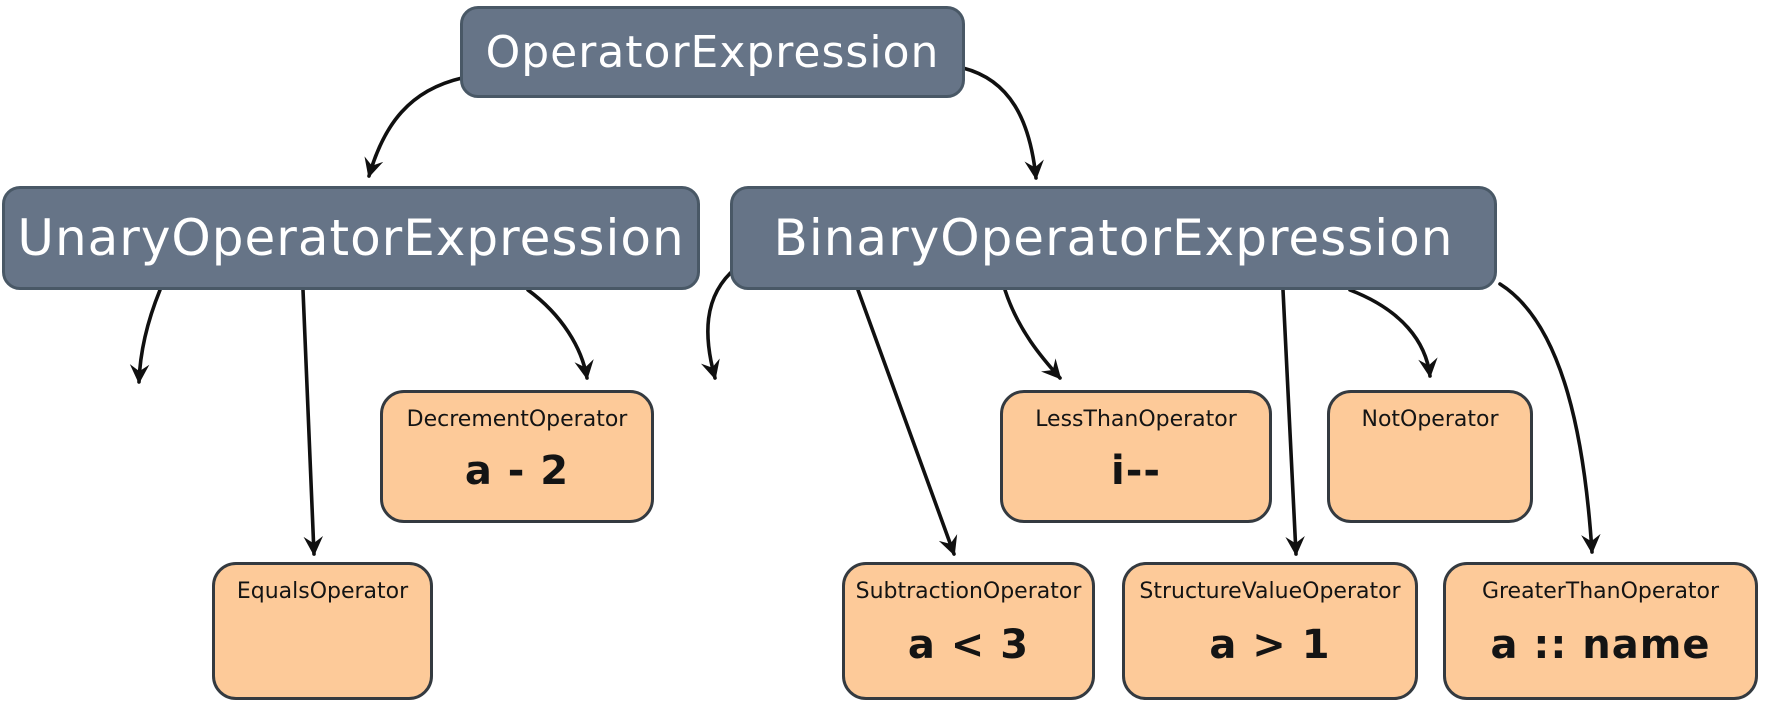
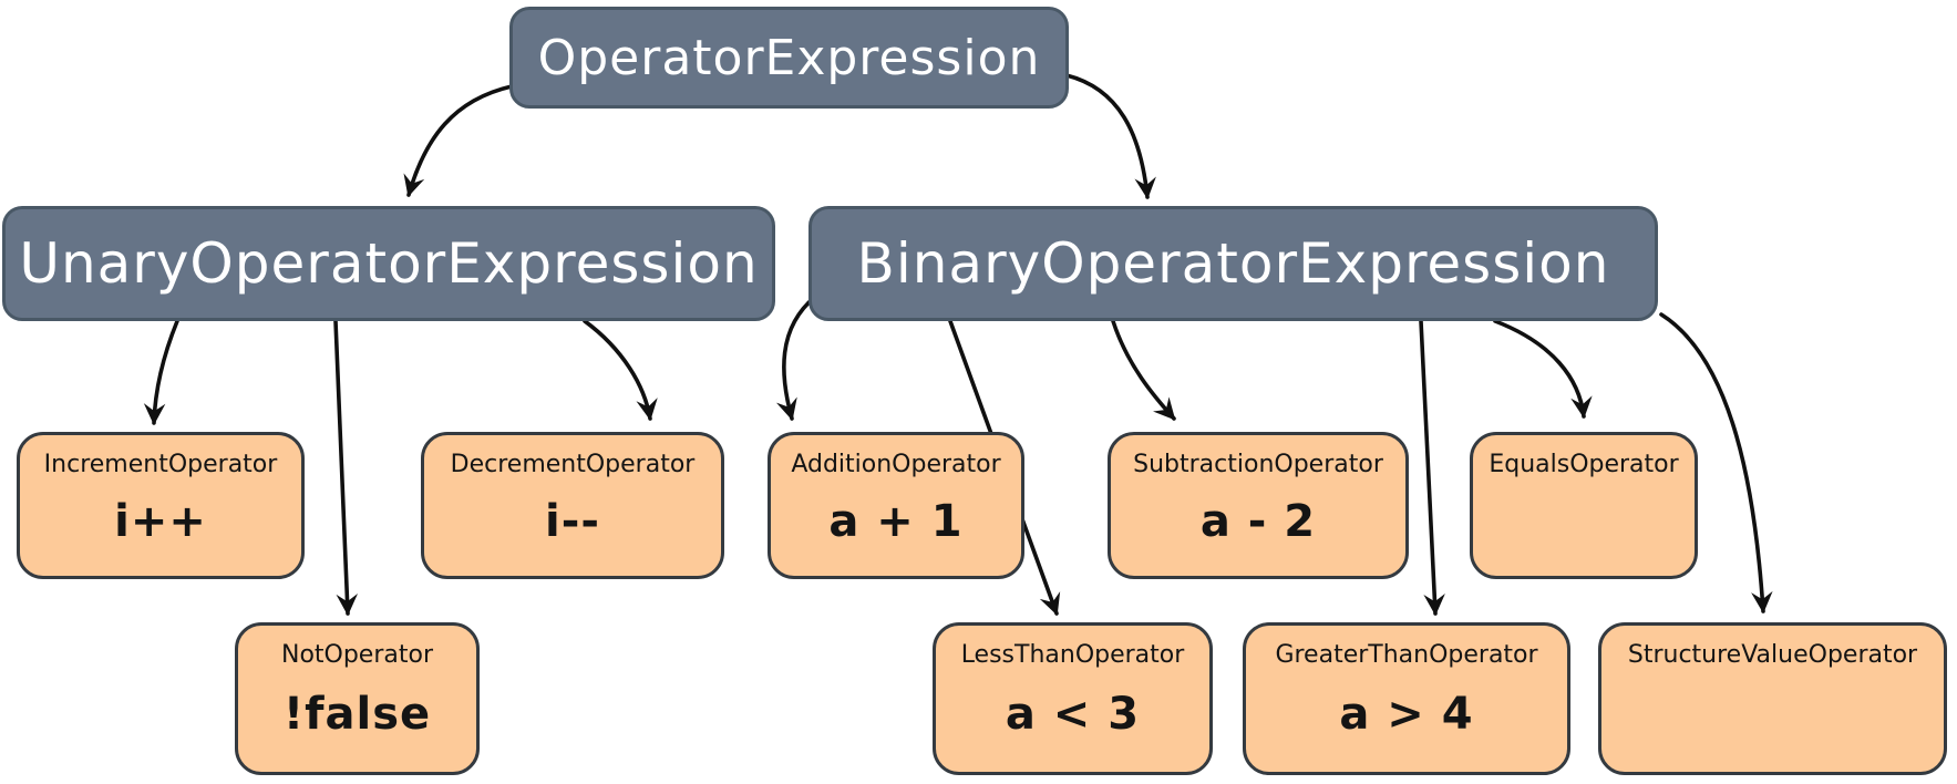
  OperatorExpression
  UnaryOperatorExpression
  BinaryOperatorExpression
+ IncrementOperator
+ i++
  DecrementOperator
- a - 2
+ i--
- EqualsOperator
+ NotOperator
+ !false
+ AdditionOperator
+ a + 1
- LessThanOperator
+ SubtractionOperator
- i--
+ a - 2
- NotOperator
+ EqualsOperator
- SubtractionOperator
+ LessThanOperator
  a < 3
- StructureValueOperator
+ GreaterThanOperator
- a > 1
+ a > 4
- GreaterThanOperator
+ StructureValueOperator
- a :: name
